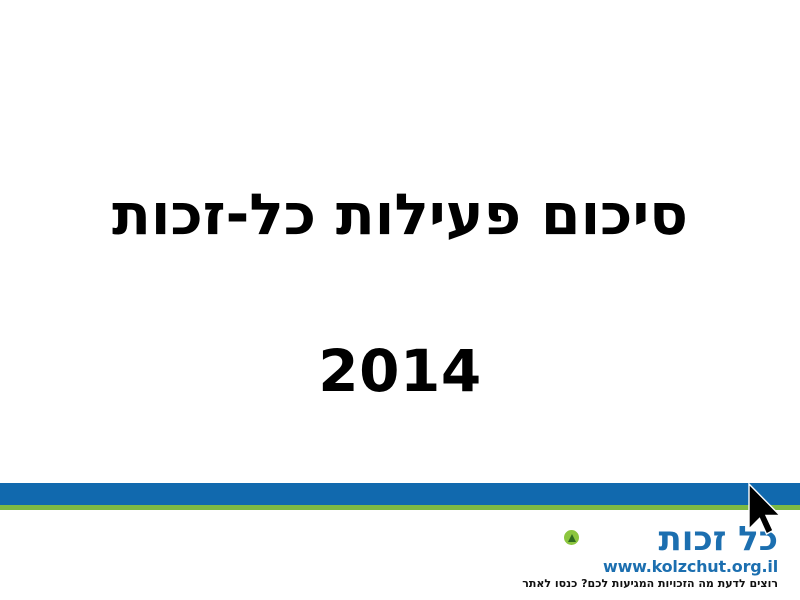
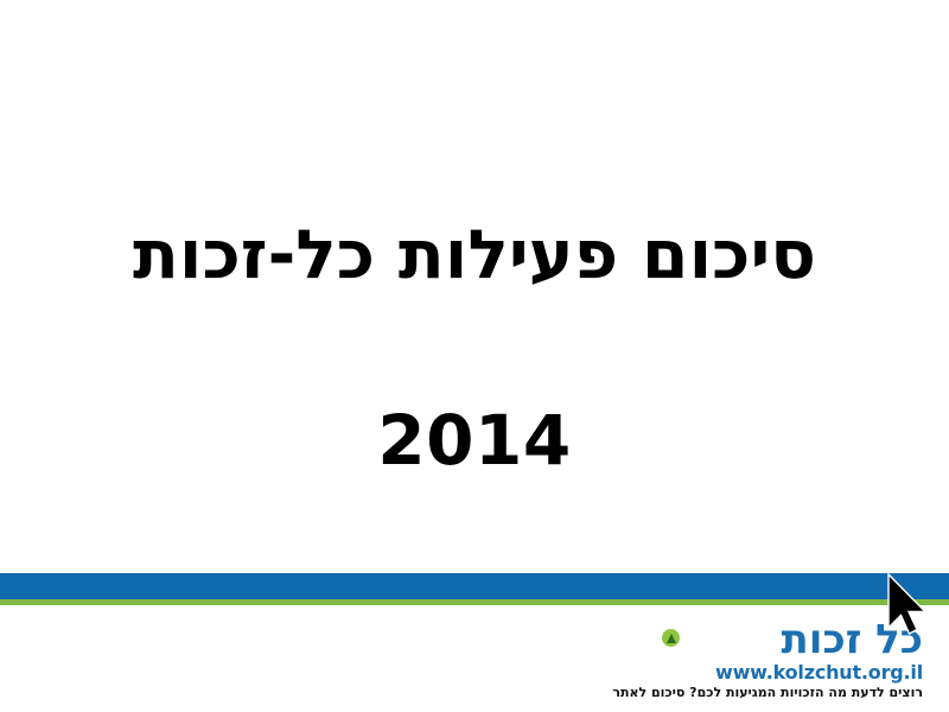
  סיכום פעילות כל-זכות
  2014
  כל זכות
  www.kolzchut.org.il
- רוצים לדעת מה הזכויות המגיעות לכם? כנסו לאתר
+ רוצים לדעת מה הזכויות המגיעות לכם? סיכום לאתר
